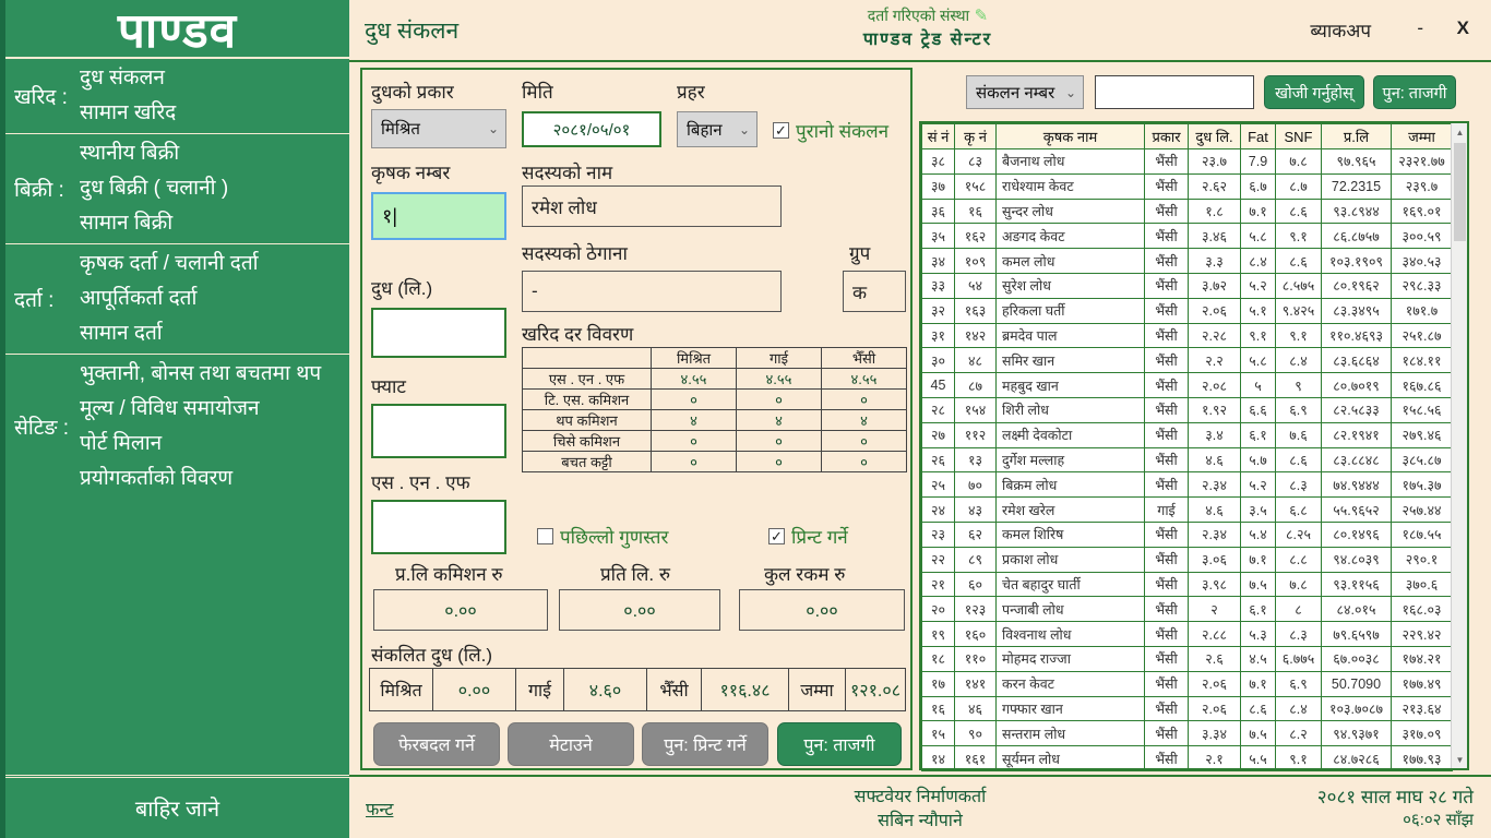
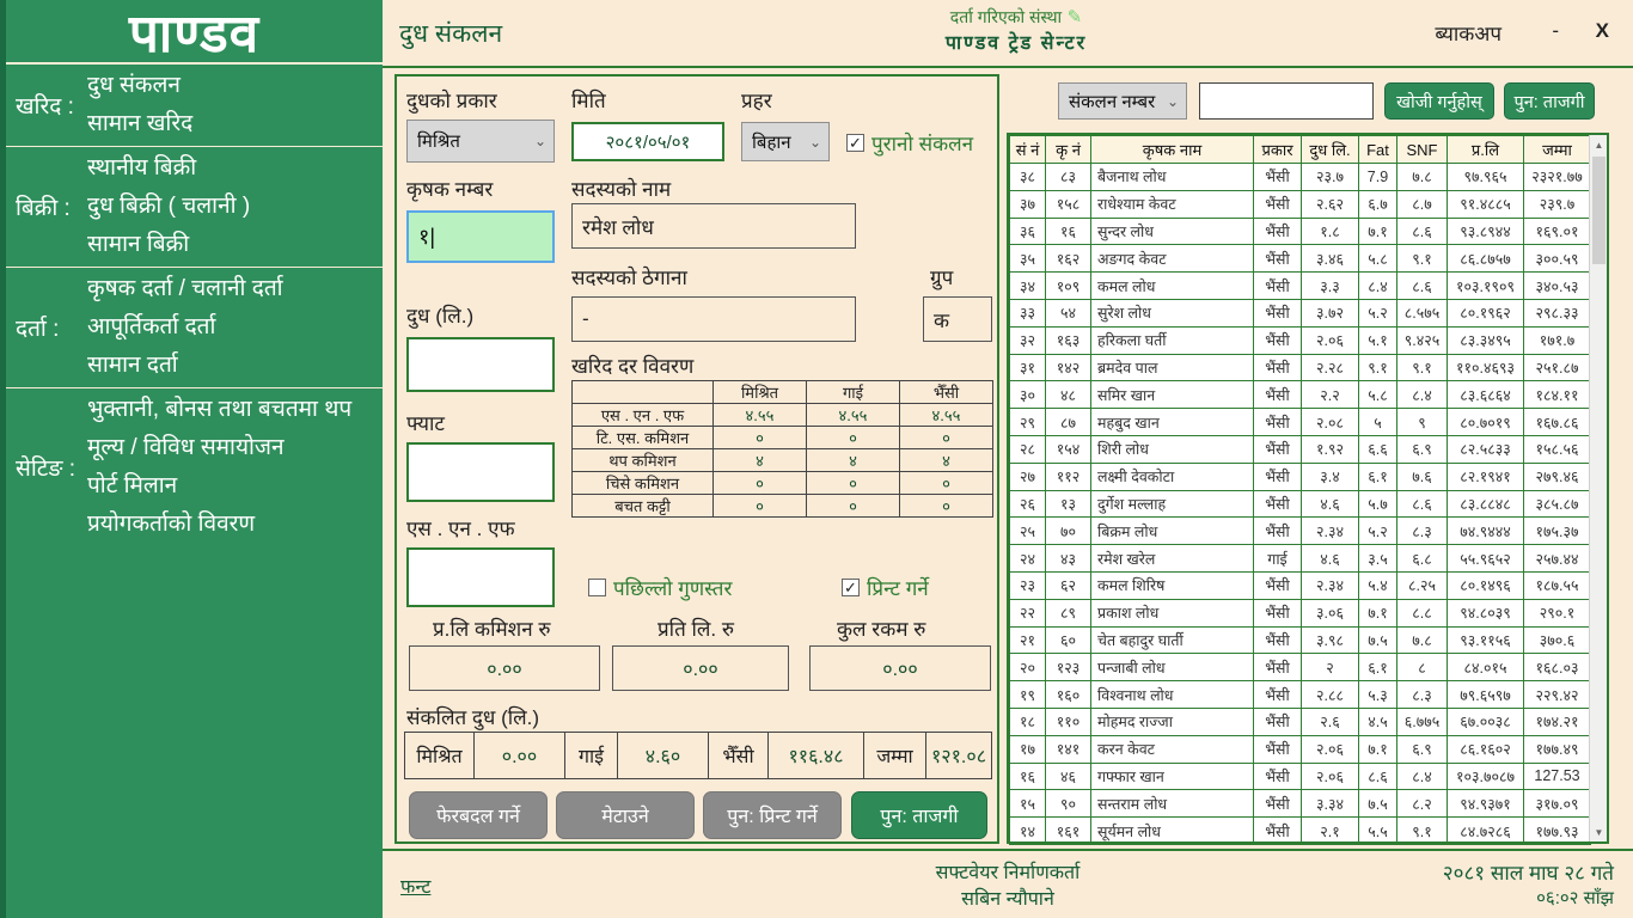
  पाण्डव
  खरिद :
  दुध संकलन
  सामान खरिद
  बिक्री :
  स्थानीय बिक्री
  दुध बिक्री ( चलानी )
  सामान बिक्री
  दर्ता :
  कृषक दर्ता / चलानी दर्ता
  आपूर्तिकर्ता दर्ता
  सामान दर्ता
  सेटिङ :
  भुक्तानी, बोनस तथा बचतमा थप
  मूल्य / विविध समायोजन
  पोर्ट मिलान
  प्रयोगकर्ताको विवरण
- बाहिर जाने
  दुध संकलन
  दर्ता गरिएको संस्था ✎
  पाण्डव ट्रेड सेन्टर
  ब्याकअप
  -
  X
  दुधको प्रकार
  मिति
  प्रहर
  मिश्रित
  ⌄
  २०८१/०५/०१
  बिहान
  ⌄
  ✓
  पुरानो संकलन
  कृषक नम्बर
  १
  |
  सदस्यको नाम
  रमेश लोध
  सदस्यको ठेगाना
  ग्रुप
  -
  क
  दुध (लि.)
  खरिद दर विवरण
  	मिश्रित	गाई	भैँसी
  एस . एन . एफ	४.५५	४.५५	४.५५
  टि. एस. कमिशन	०	०	०
  थप कमिशन	४	४	४
  चिसे कमिशन	०	०	०
  बचत कट्टी	०	०	०
  फ्याट
  एस . एन . एफ
  पछिल्लो गुणस्तर
  ✓
  प्रिन्ट गर्ने
  प्र.लि कमिशन रु
  प्रति लि. रु
  कुल रकम रु
  ०.००
  ०.००
  ०.००
  संकलित दुध (लि.)
  मिश्रित
  ०.००
  गाई
  ४.६०
  भैँसी
  ११६.४८
  जम्मा
  १२१.०८
  फेरबदल गर्ने
  मेटाउने
  पुन: प्रिन्ट गर्ने
  पुन: ताजगी
  संकलन नम्बर
  ⌄
  खोजी गर्नुहोस्
  पुन: ताजगी
  सं नं	कृ नं	कृषक नाम	प्रकार	दुध लि.	Fat	SNF	प्र.लि	जम्मा
  ३८	८३	बैजनाथ लोध	भैंसी	२३.७	7.9	७.८	९७.९६५	२३२१.७७
- ३७	१५८	राधेश्याम केवट	भैंसी	२.६२	६.७	८.७	72.2315	२३९.७
+ ३७	१५८	राधेश्याम केवट	भैंसी	२.६२	६.७	८.७	९१.४८८५	२३९.७
  ३६	१६	सुन्दर लोध	भैंसी	१.८	७.१	८.६	९३.८९४४	१६९.०१
  ३५	१६२	अङगद केवट	भैंसी	३.४६	५.८	९.१	८६.८७५७	३००.५९
  ३४	१०९	कमल लोध	भैंसी	३.३	८.४	८.६	१०३.१९०९	३४०.५३
  ३३	५४	सुरेश लोध	भैंसी	३.७२	५.२	८.५७५	८०.१९६२	२९८.३३
  ३२	१६३	हरिकला घर्ती	भैंसी	२.०६	५.१	९.४२५	८३.३४९५	१७१.७
  ३१	१४२	ब्रमदेव पाल	भैंसी	२.२८	९.१	९.१	११०.४६९३	२५१.८७
  ३०	४८	समिर खान	भैंसी	२.२	५.८	८.४	८३.६८६४	१८४.११
- 45	८७	महबुद खान	भैंसी	२.०८	५	९	८०.७०१९	१६७.८६
+ २९	८७	महबुद खान	भैंसी	२.०८	५	९	८०.७०१९	१६७.८६
  २८	१५४	शिरी लोध	भैंसी	१.९२	६.६	६.९	८२.५८३३	१५८.५६
  २७	११२	लक्ष्मी देवकोटा	भैंसी	३.४	६.१	७.६	८२.१९४१	२७९.४६
  २६	१३	दुर्गेश मल्लाह	भैंसी	४.६	५.७	८.६	८३.८८४८	३८५.८७
  २५	७०	बिक्रम लोध	भैंसी	२.३४	५.२	८.३	७४.९४४४	१७५.३७
  २४	४३	रमेश खरेल	गाई	४.६	३.५	६.८	५५.९६५२	२५७.४४
  २३	६२	कमल शिरिष	भैंसी	२.३४	५.४	८.२५	८०.१४९६	१८७.५५
  २२	८९	प्रकाश लोध	भैंसी	३.०६	७.१	८.८	९४.८०३९	२९०.१
  २१	६०	चेत बहादुर घार्ती	भैंसी	३.९८	७.५	७.८	९३.११५६	३७०.६
  २०	१२३	पन्जाबी लोध	भैंसी	२	६.१	८	८४.०१५	१६८.०३
  १९	१६०	विश्वनाथ लोध	भैंसी	२.८८	५.३	८.३	७९.६५९७	२२९.४२
  १८	११०	मोहमद राज्जा	भैंसी	२.६	४.५	६.७७५	६७.००३८	१७४.२१
- १७	१४१	करन केवट	भैंसी	२.०६	७.१	६.९	50.7090	१७७.४९
+ १७	१४१	करन केवट	भैंसी	२.०६	७.१	६.९	८६.१६०२	१७७.४९
- १६	४६	गफ्फार खान	भैंसी	२.०६	८.६	८.४	१०३.७०८७	२१३.६४
+ १६	४६	गफ्फार खान	भैंसी	२.०६	८.६	८.४	१०३.७०८७	127.53
  १५	९०	सन्तराम लोध	भैंसी	३.३४	७.५	८.२	९४.९३७१	३१७.०९
  १४	१६१	सूर्यमन लोध	भैंसी	२.१	५.५	९.१	८४.७२८६	१७७.९३
  ▲
  ▼
  फन्ट
  सफ्टवेयर निर्माणकर्ता
  सबिन न्यौपाने
  २०८१ साल माघ २८ गते
  ०६:०२ साँझ
